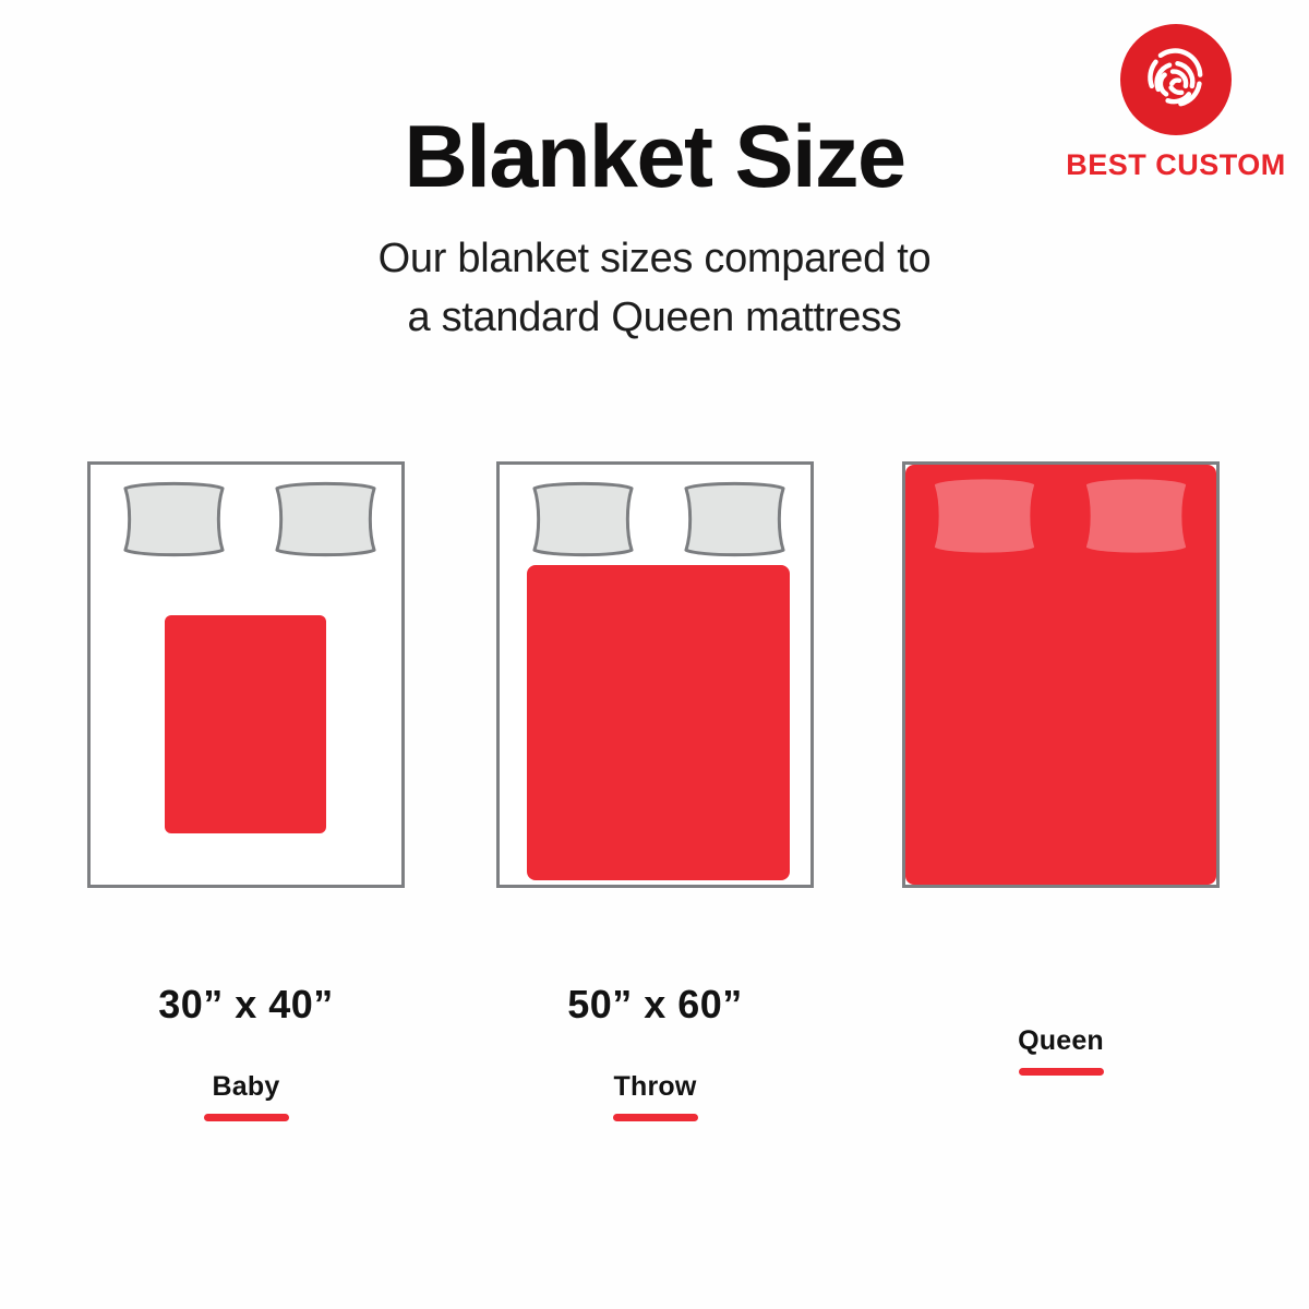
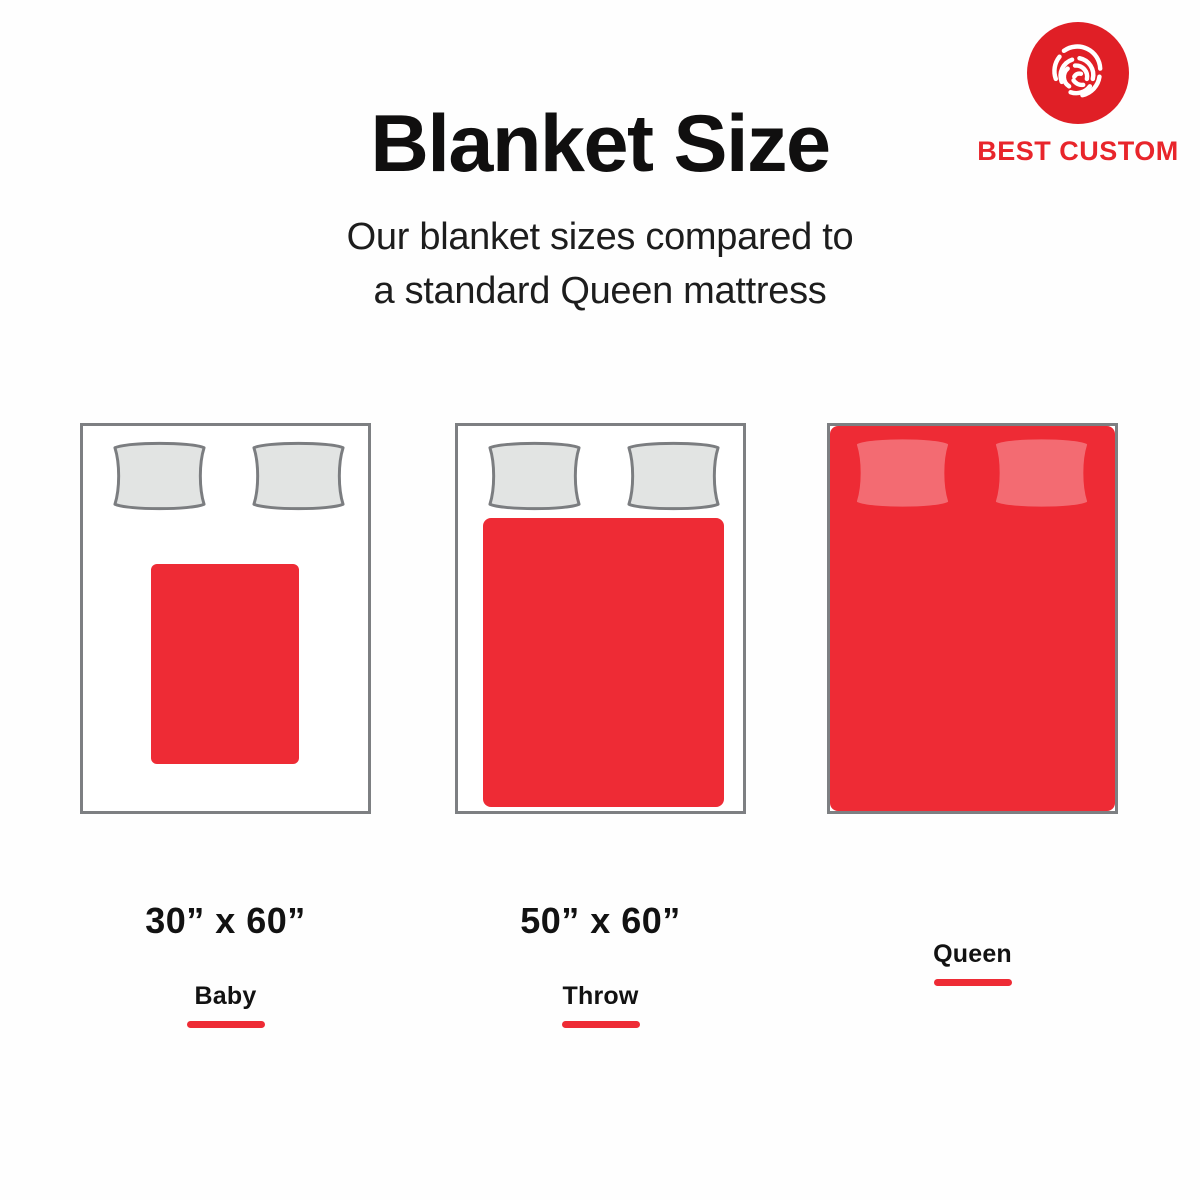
  BEST CUSTOM
  Blanket Size
  Our blanket sizes compared to
  a standard Queen mattress
- 30” x 40”
+ 30” x 60”
  Baby
  50” x 60”
  Throw
  Queen
